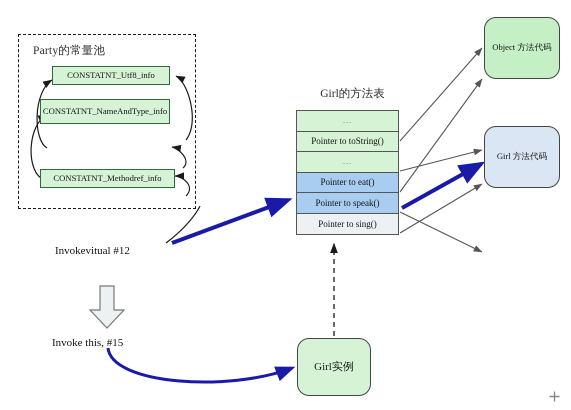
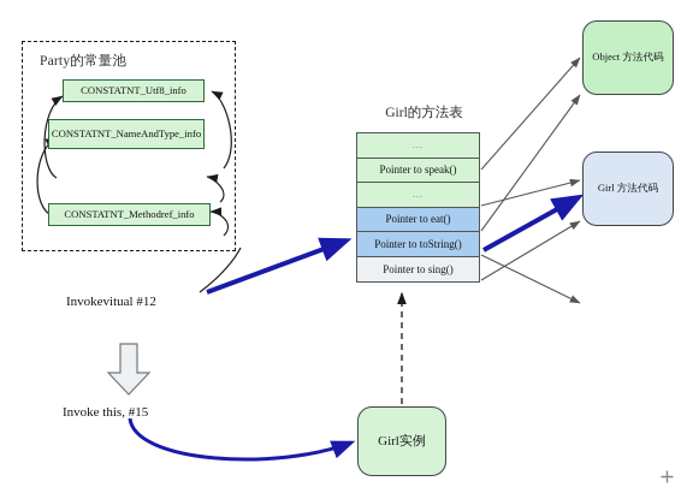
  Party的常量池
  CONSTATNT_Utf8_info
  CONSTATNT_NameAndType_info
  CONSTATNT_Methodref_info
  Girl的方法表
  ...
- Pointer to toString()
+ Pointer to speak()
  ...
  Pointer to eat()
- Pointer to speak()
+ Pointer to toString()
  Pointer to sing()
  Object 方法代码
  Girl 方法代码
  Girl实例
  Invokevitual #12
  Invoke this, #15
